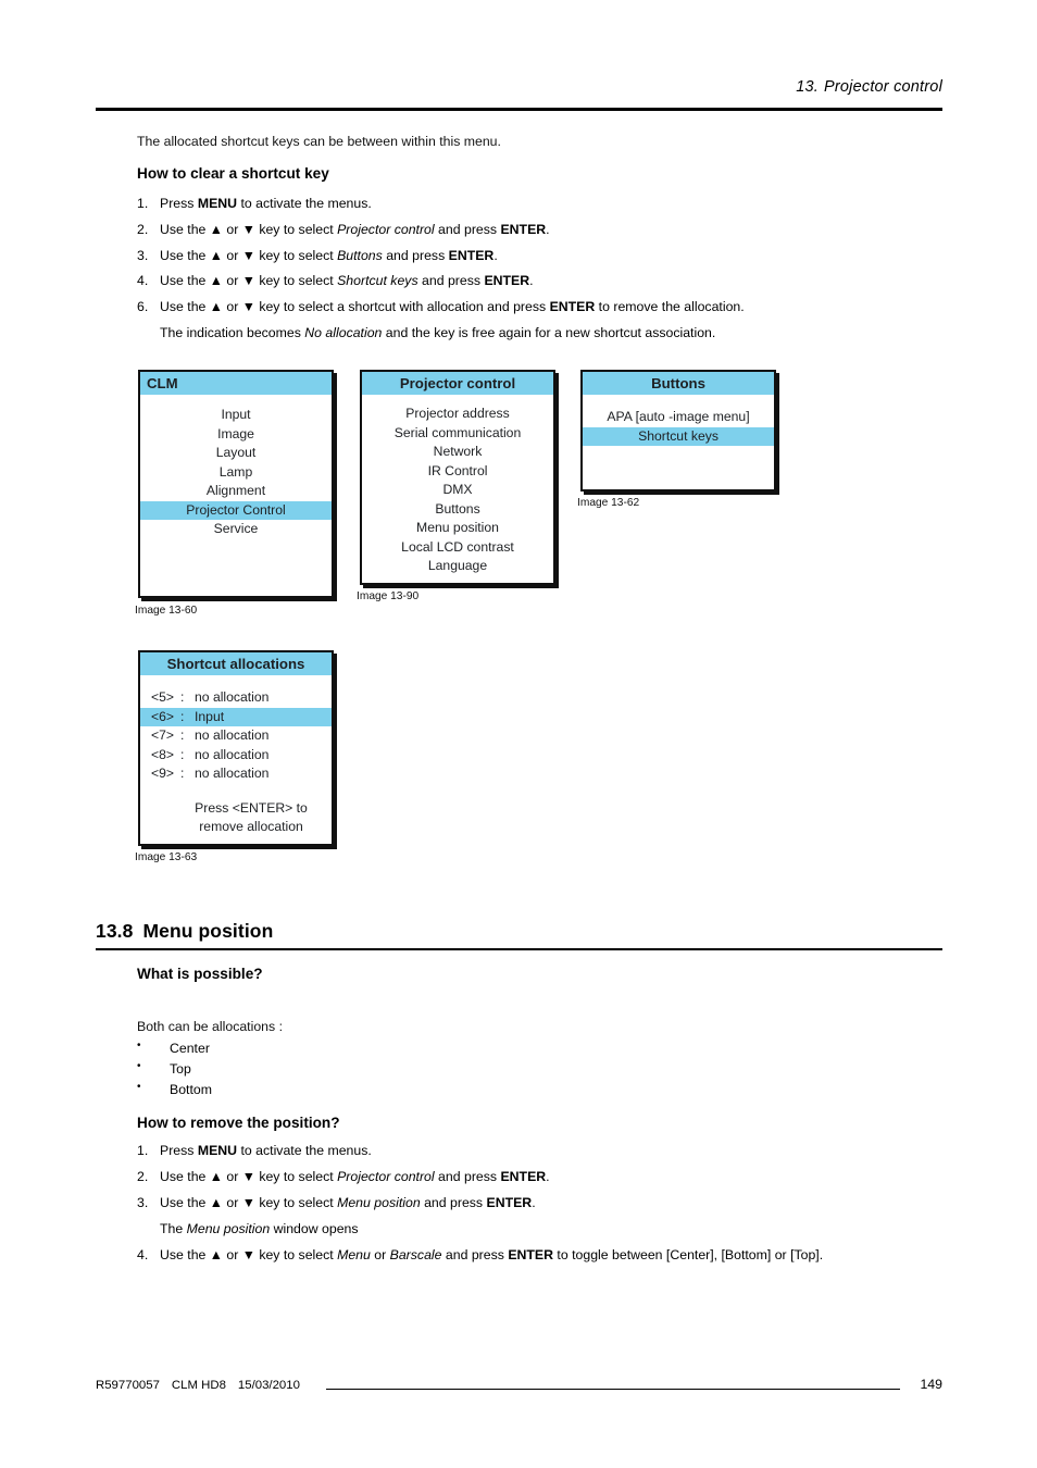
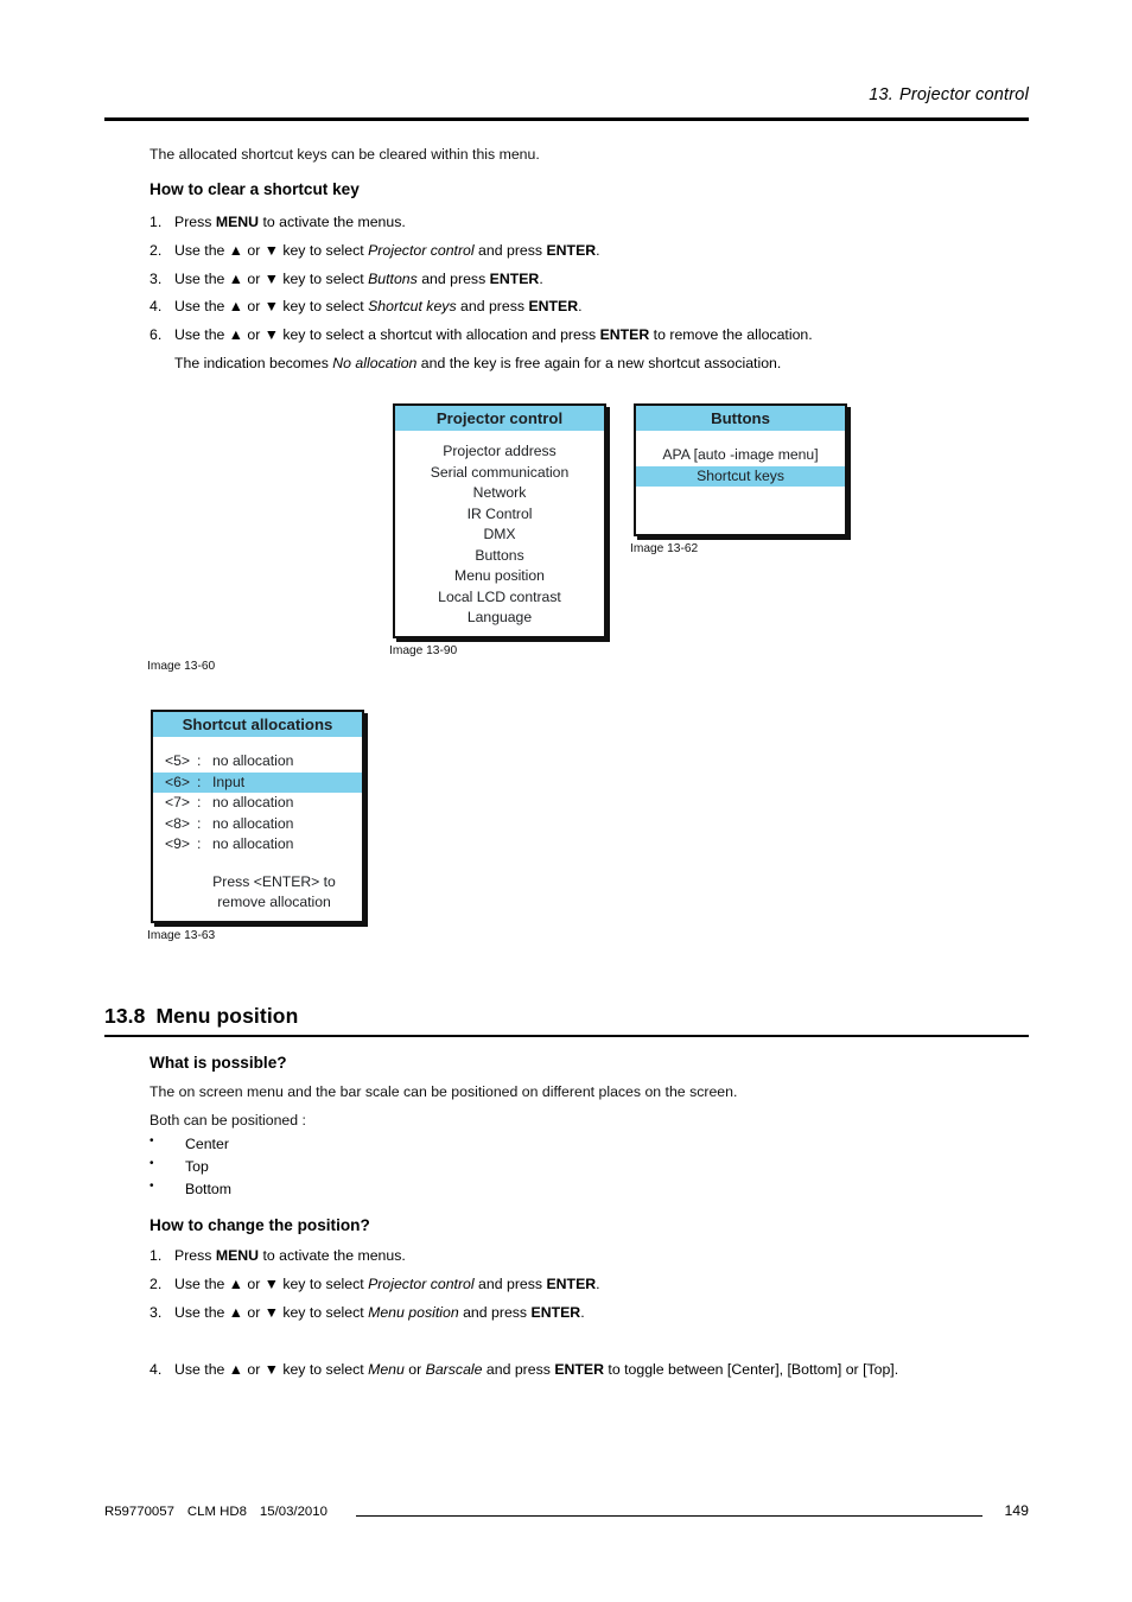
  13. Projector control
- The allocated shortcut keys can be between within this menu.
+ The allocated shortcut keys can be cleared within this menu.
  How to clear a shortcut key
  1.
  Press MENU to activate the menus.
  2.
  Use the ▲ or ▼ key to select Projector control and press ENTER.
  3.
  Use the ▲ or ▼ key to select Buttons and press ENTER.
  4.
  Use the ▲ or ▼ key to select Shortcut keys and press ENTER.
  6.
  Use the ▲ or ▼ key to select a shortcut with allocation and press ENTER to remove the allocation.
  The indication becomes No allocation and the key is free again for a new shortcut association.
- CLM
- Input
- Image
- Layout
- Lamp
- Alignment
- Projector Control
- Service
  Image 13-60
  Projector control
  Projector address
  Serial communication
  Network
  IR Control
  DMX
  Buttons
  Menu position
  Local LCD contrast
  Language
  Image 13-90
  Buttons
  APA [auto -image menu]
  Shortcut keys
  Image 13-62
  Shortcut allocations
  <5> : no allocation
  <6> : Input
  <7> : no allocation
  <8> : no allocation
  <9> : no allocation
  Press <ENTER> to
  remove allocation
  Image 13-63
  13.8 Menu position
  What is possible?
+ The on screen menu and the bar scale can be positioned on different places on the screen.
- Both can be allocations :
+ Both can be positioned :
  •
  Center
  •
  Top
  •
  Bottom
- How to remove the position?
+ How to change the position?
  1.
  Press MENU to activate the menus.
  2.
  Use the ▲ or ▼ key to select Projector control and press ENTER.
  3.
  Use the ▲ or ▼ key to select Menu position and press ENTER.
- The Menu position window opens
  4.
  Use the ▲ or ▼ key to select Menu or Barscale and press ENTER to toggle between [Center], [Bottom] or [Top].
  R59770057 CLM HD8 15/03/2010
  149
